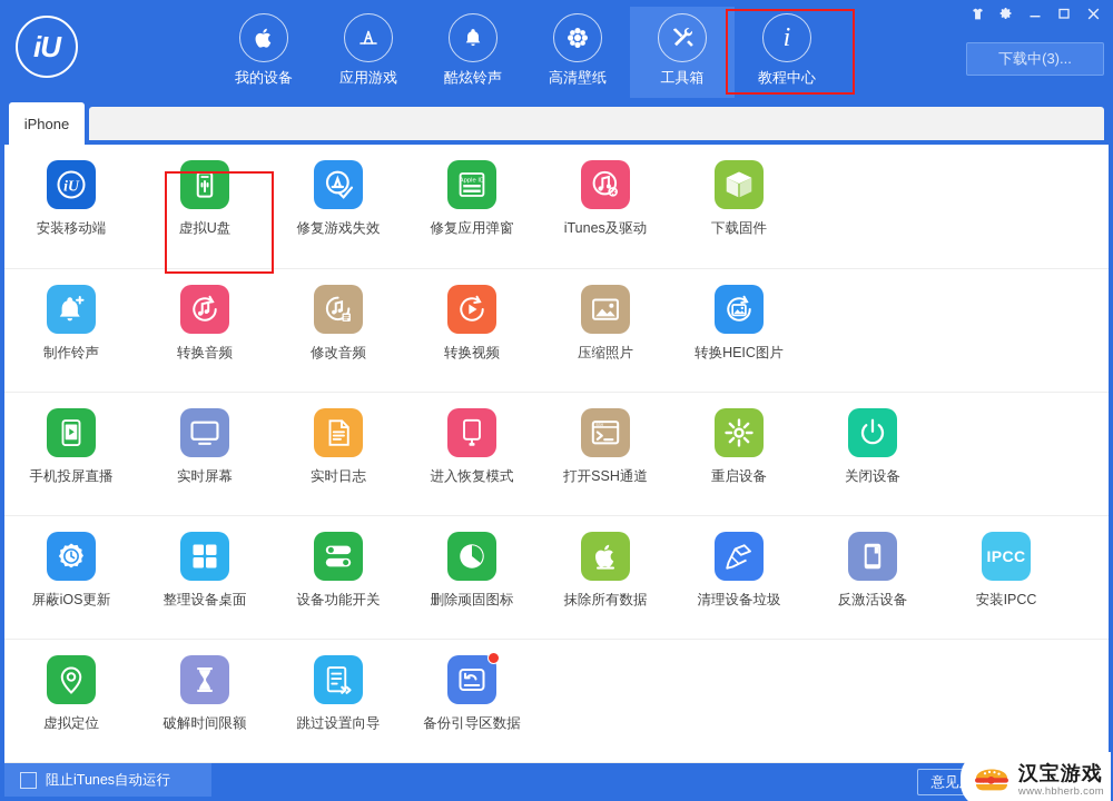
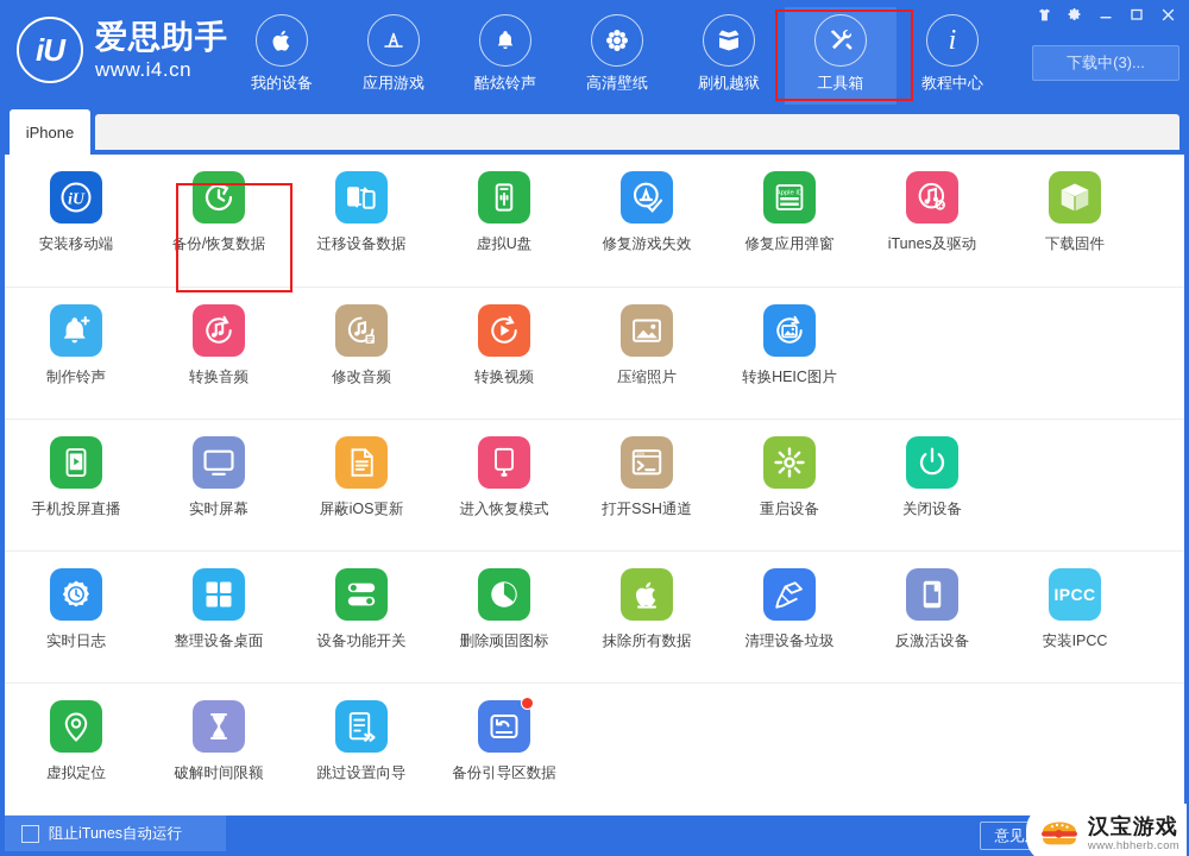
  iU
+ 爱思助手
+ www.i4.cn
  我的设备
  应用游戏
  酷炫铃声
  高清壁纸
+ 刷机越狱
  工具箱
  i
  教程中心
  下载中(3)...
  iPhone
  iU
  安装移动端
+ 备份/恢复数据
+ 迁移设备数据
  虚拟U盘
  修复游戏失效
  修复应用弹窗
  iTunes及驱动
  下载固件
  制作铃声
  转换音频
  修改音频
  转换视频
  压缩照片
  转换HEIC图片
  手机投屏直播
  实时屏幕
- 实时日志
+ 屏蔽iOS更新
  进入恢复模式
  打开SSH通道
  重启设备
  关闭设备
- 屏蔽iOS更新
+ 实时日志
  整理设备桌面
  设备功能开关
  删除顽固图标
  抹除所有数据
  清理设备垃圾
  反激活设备
  IPCC
  安装IPCC
  虚拟定位
  破解时间限额
  跳过设置向导
  备份引导区数据
  阻止iTunes自动运行
  汉宝游戏
  www.hbherb.com
